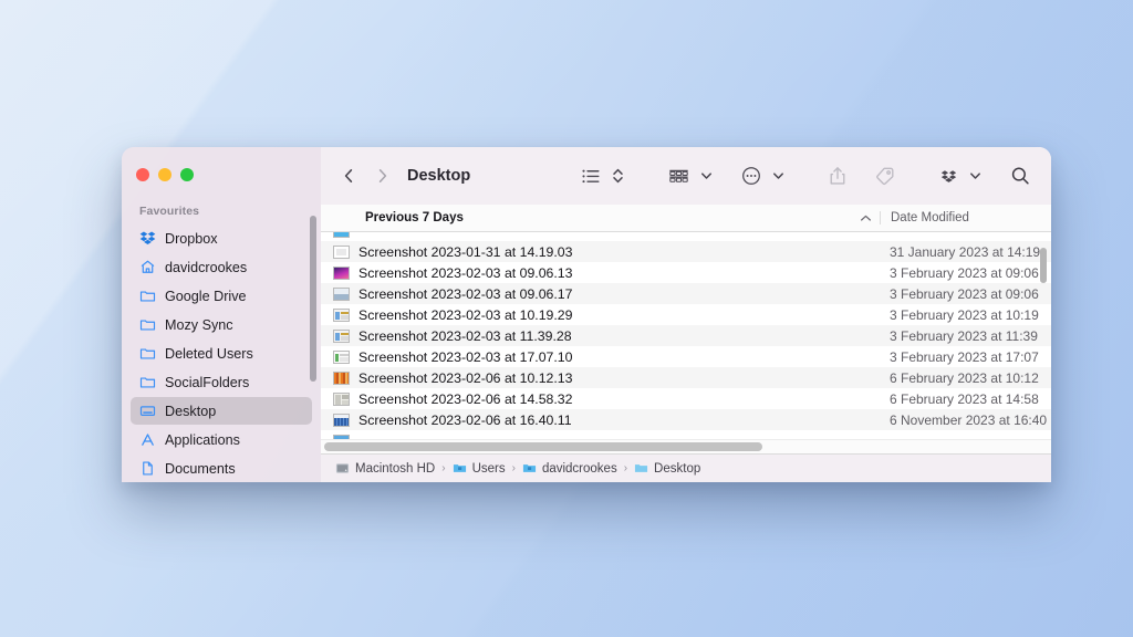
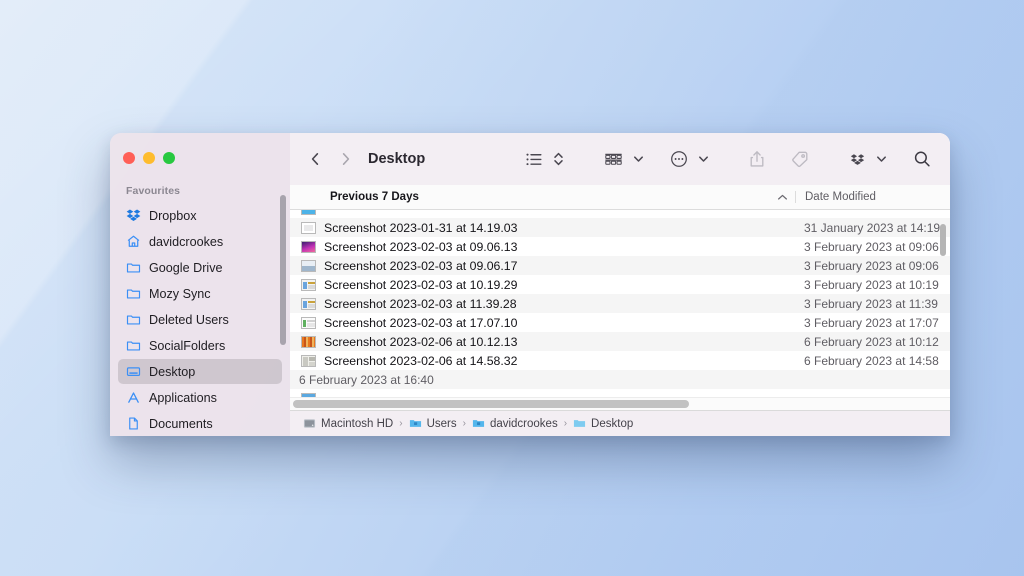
  Favourites
  Dropbox
  davidcrookes
  Google Drive
  Mozy Sync
  Deleted Users
  SocialFolders
  Desktop
  Applications
  Documents
  Desktop
  Previous 7 Days
  Date Modified
  Screenshot 2023-01-31 at 14.19.03
  31 January 2023 at 14:19
  Screenshot 2023-02-03 at 09.06.13
  3 February 2023 at 09:06
  Screenshot 2023-02-03 at 09.06.17
  3 February 2023 at 09:06
  Screenshot 2023-02-03 at 10.19.29
  3 February 2023 at 10:19
  Screenshot 2023-02-03 at 11.39.28
  3 February 2023 at 11:39
  Screenshot 2023-02-03 at 17.07.10
  3 February 2023 at 17:07
  Screenshot 2023-02-06 at 10.12.13
  6 February 2023 at 10:12
  Screenshot 2023-02-06 at 14.58.32
  6 February 2023 at 14:58
- Screenshot 2023-02-06 at 16.40.11
- 6 November 2023 at 16:40
+ 6 February 2023 at 16:40
  Macintosh HD
  ›
  Users
  ›
  davidcrookes
  ›
  Desktop
